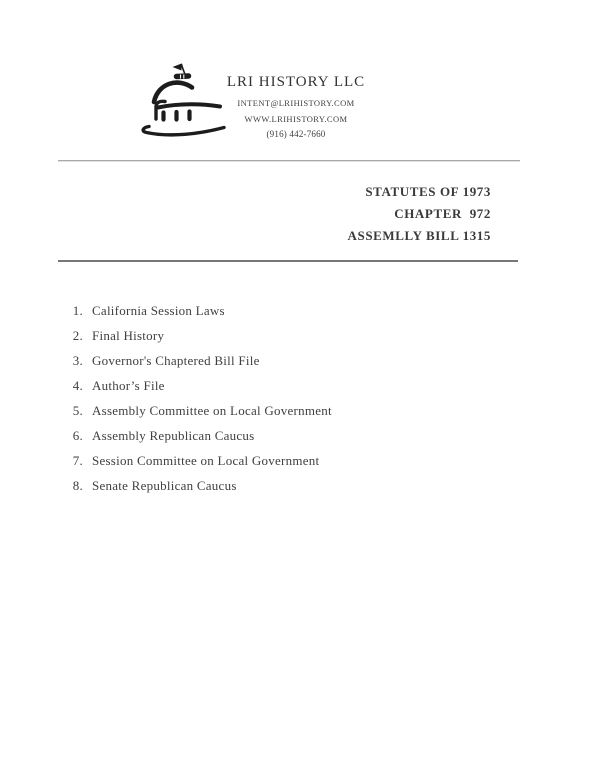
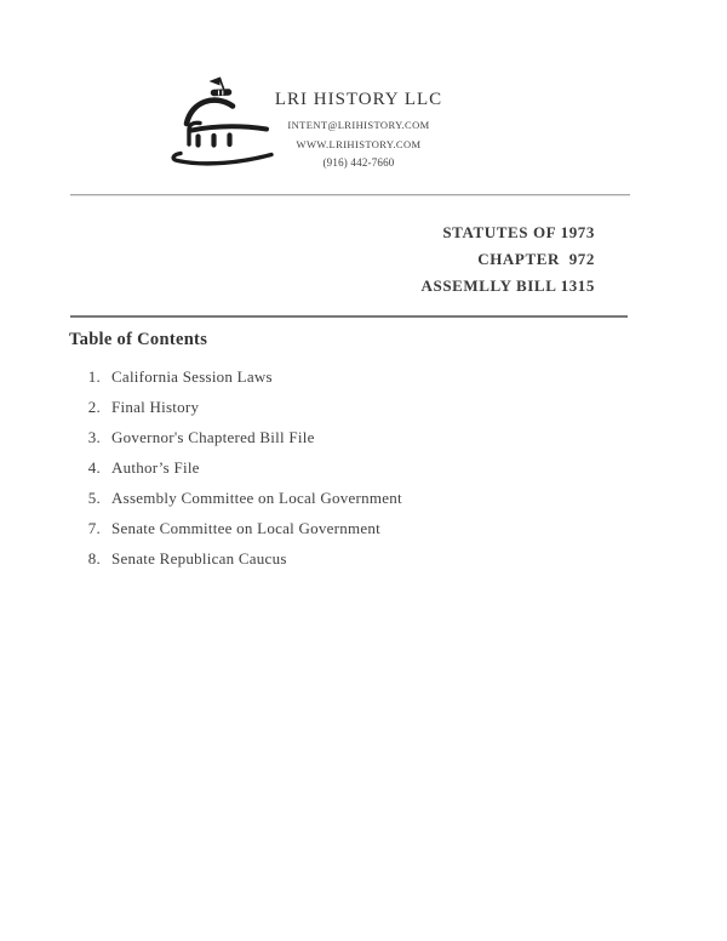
  LRI HISTORY LLC
  INTENT@LRIHISTORY.COM
  WWW.LRIHISTORY.COM
  (916) 442-7660
  STATUTES OF 1973
  CHAPTER 972
  ASSEMLLY BILL 1315
+ Table of Contents
  1.
  California Session Laws
  2.
  Final History
  3.
  Governor's Chaptered Bill File
  4.
  Author’s File
  5.
  Assembly Committee on Local Government
- 6.
- Assembly Republican Caucus
  7.
- Session Committee on Local Government
+ Senate Committee on Local Government
  8.
  Senate Republican Caucus
